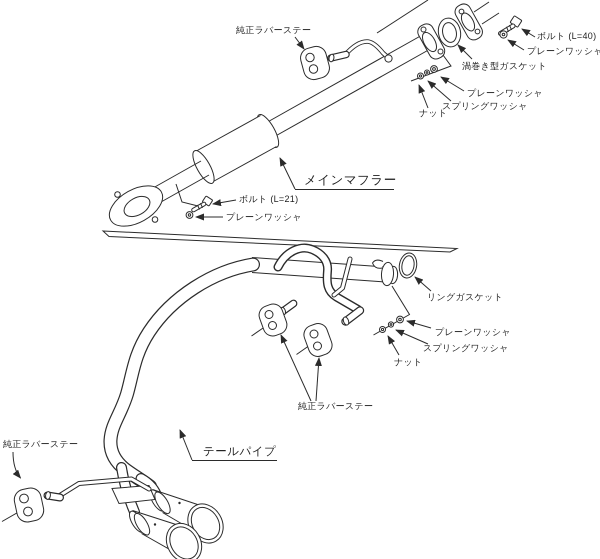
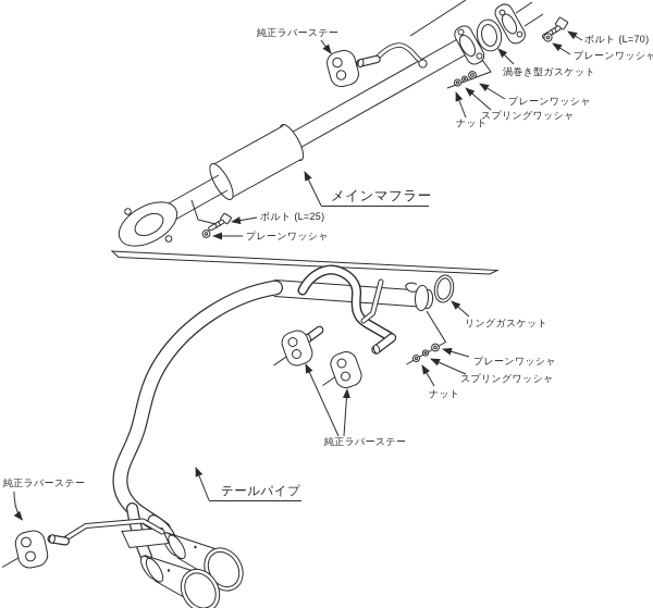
  純正ラバーステー
- ボルト (L=40)
+ ボルト (L=70)
  プレーンワッシャ
  渦巻き型ガスケット
  プレーンワッシャ
  スプリングワッシャ
  ナット
  メインマフラー
- ボルト (L=21)
+ ボルト (L=25)
  プレーンワッシャ
  リングガスケット
  プレーンワッシャ
  スプリングワッシャ
  ナット
  純正ラバーステー
  純正ラバーステー
  テールパイプ
